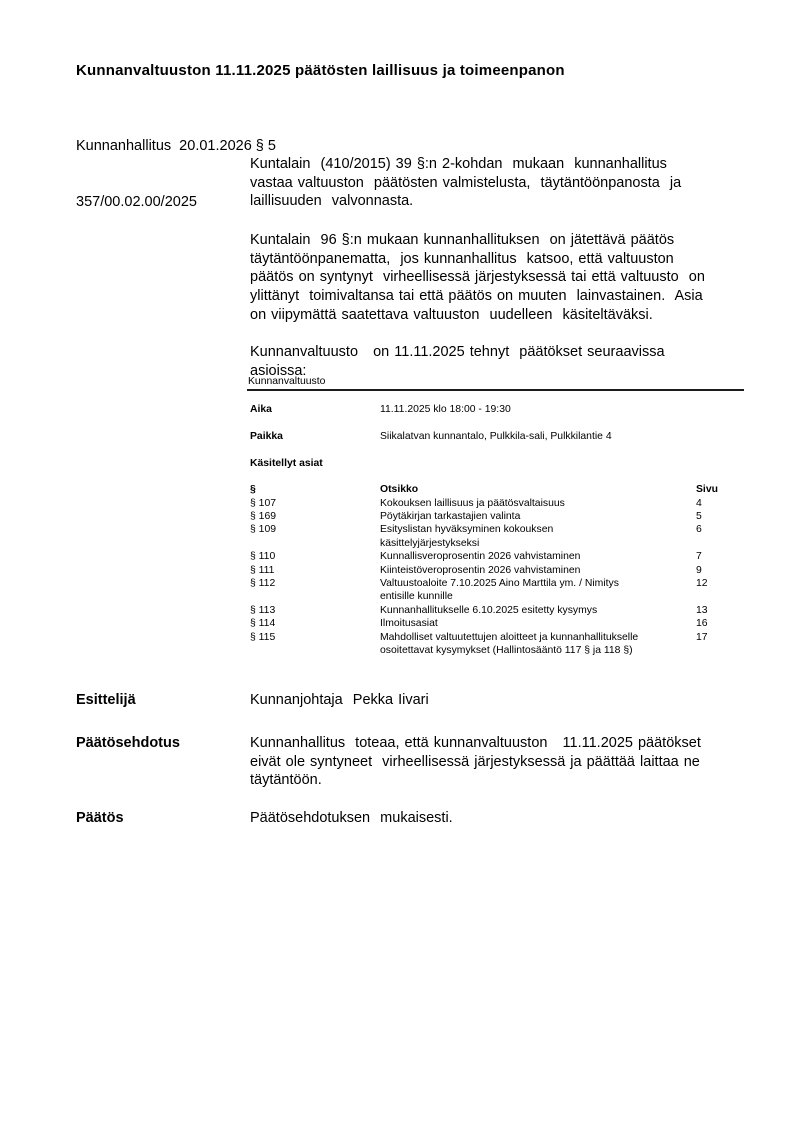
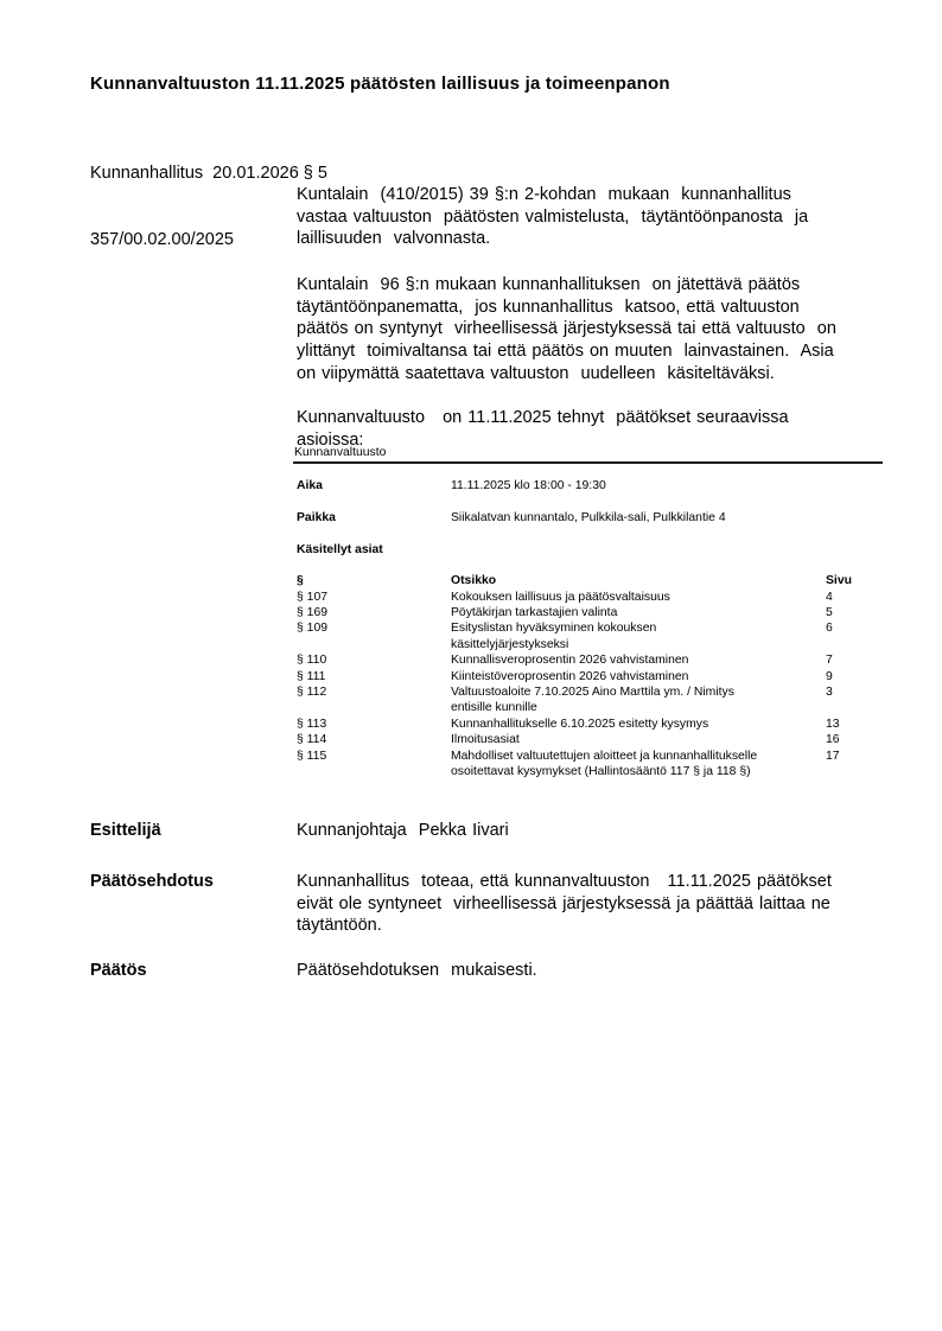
  Kunnanvaltuuston 11.11.2025 päätösten laillisuus ja toimeenpanon
  Kunnanhallitus 20.01.2026 § 5
  357/00.02.00/2025
  Kuntalain (410/2015) 39 §:n 2-kohdan mukaan kunnanhallitus
  vastaa valtuuston päätösten valmistelusta, täytäntöönpanosta ja
  laillisuuden valvonnasta.
  Kuntalain 96 §:n mukaan kunnanhallituksen on jätettävä päätös
  täytäntöönpanematta, jos kunnanhallitus katsoo, että valtuuston
  päätös on syntynyt virheellisessä järjestyksessä tai että valtuusto on
  ylittänyt toimivaltansa tai että päätös on muuten lainvastainen. Asia
  on viipymättä saatettava valtuuston uudelleen käsiteltäväksi.
  Kunnanvaltuusto on 11.11.2025 tehnyt päätökset seuraavissa
  asioissa:
  Kunnanvaltuusto
  Aika
  11.11.2025 klo 18:00 - 19:30
  Paikka
  Siikalatvan kunnantalo, Pulkkila-sali, Pulkkilantie 4
  Käsitellyt asiat
  §
  Otsikko
  Sivu
  § 107
  Kokouksen laillisuus ja päätösvaltaisuus
  4
  § 169
  Pöytäkirjan tarkastajien valinta
  5
  § 109
  Esityslistan hyväksyminen kokouksen
  käsittelyjärjestykseksi
  6
  § 110
  Kunnallisveroprosentin 2026 vahvistaminen
  7
  § 111
  Kiinteistöveroprosentin 2026 vahvistaminen
  9
  § 112
  Valtuustoaloite 7.10.2025 Aino Marttila ym. / Nimitys
  entisille kunnille
- 12
+ 3
  § 113
  Kunnanhallitukselle 6.10.2025 esitetty kysymys
  13
  § 114
  Ilmoitusasiat
  16
  § 115
  Mahdolliset valtuutettujen aloitteet ja kunnanhallitukselle
  osoitettavat kysymykset (Hallintosääntö 117 § ja 118 §)
  17
  Esittelijä
  Kunnanjohtaja Pekka Iivari
  Päätösehdotus
  Kunnanhallitus toteaa, että kunnanvaltuuston 11.11.2025 päätökset
  eivät ole syntyneet virheellisessä järjestyksessä ja päättää laittaa ne
  täytäntöön.
  Päätös
  Päätösehdotuksen mukaisesti.
